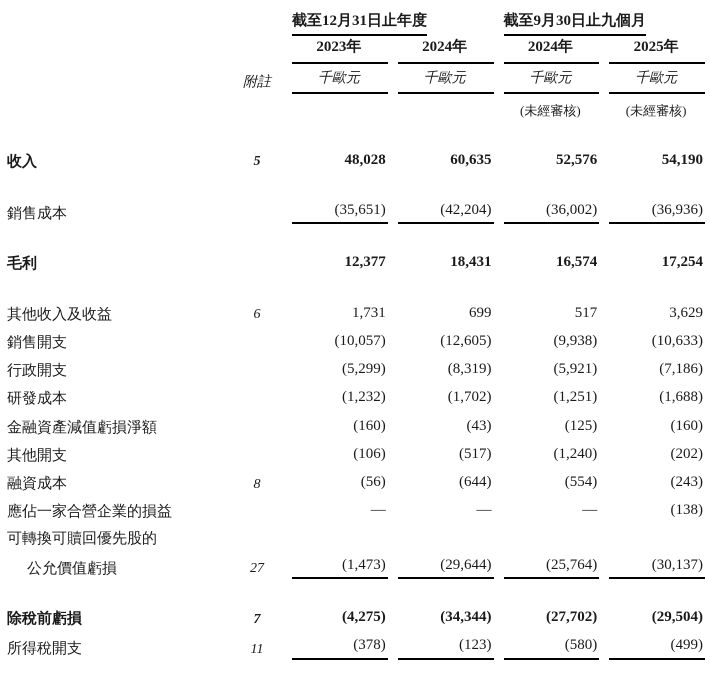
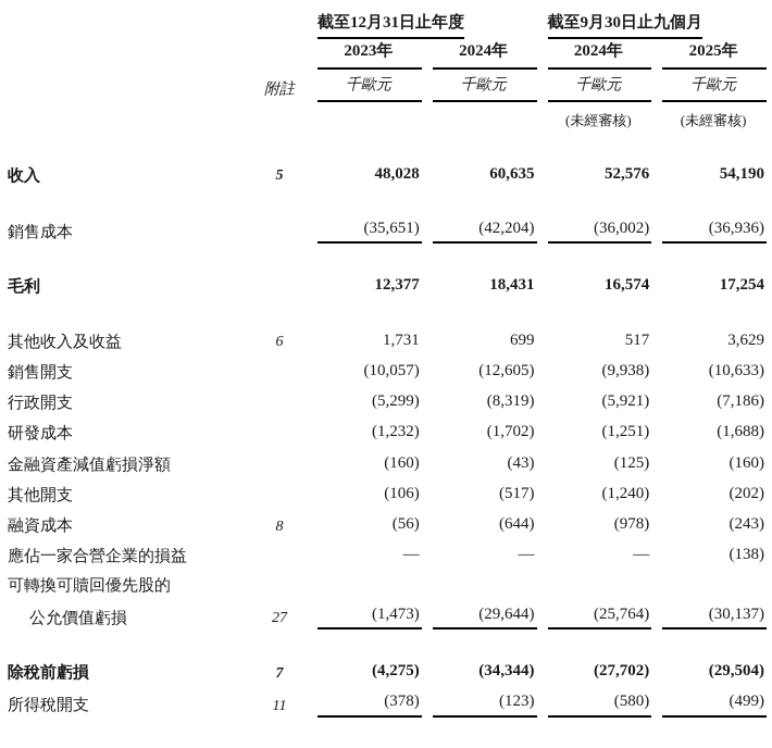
  		截至12月31日止年度	截至9月30日止九個月
  		2023年	2024年	2024年	2025年
  	附註	千歐元	千歐元	千歐元	千歐元
  				(未經審核)	(未經審核)
  收入	5	48,028	60,635	52,576	54,190
  銷售成本		(35,651)	(42,204)	(36,002)	(36,936)
  毛利		12,377	18,431	16,574	17,254
  其他收入及收益	6	1,731	699	517	3,629
  銷售開支		(10,057)	(12,605)	(9,938)	(10,633)
  行政開支		(5,299)	(8,319)	(5,921)	(7,186)
  研發成本		(1,232)	(1,702)	(1,251)	(1,688)
  金融資產減值虧損淨額		(160)	(43)	(125)	(160)
  其他開支		(106)	(517)	(1,240)	(202)
- 融資成本	8	(56)	(644)	(554)	(243)
+ 融資成本	8	(56)	(644)	(978)	(243)
  應佔一家合營企業的損益		—	—	—	(138)
  可轉換可贖回優先股的
  公允價值虧損	27	(1,473)	(29,644)	(25,764)	(30,137)
  除稅前虧損	7	(4,275)	(34,344)	(27,702)	(29,504)
  所得稅開支	11	(378)	(123)	(580)	(499)
